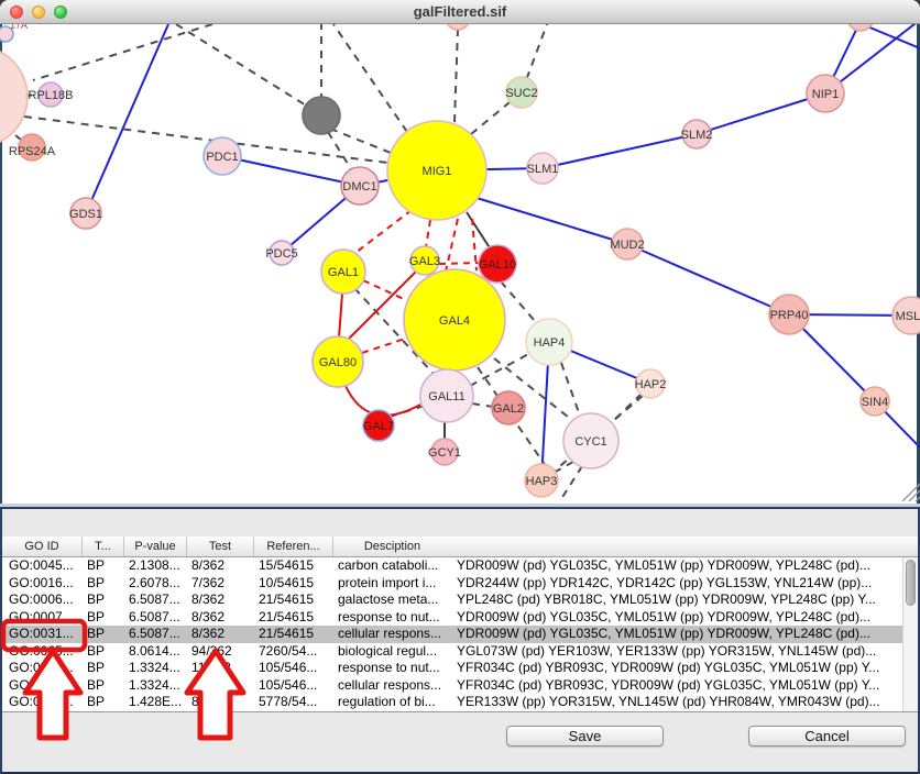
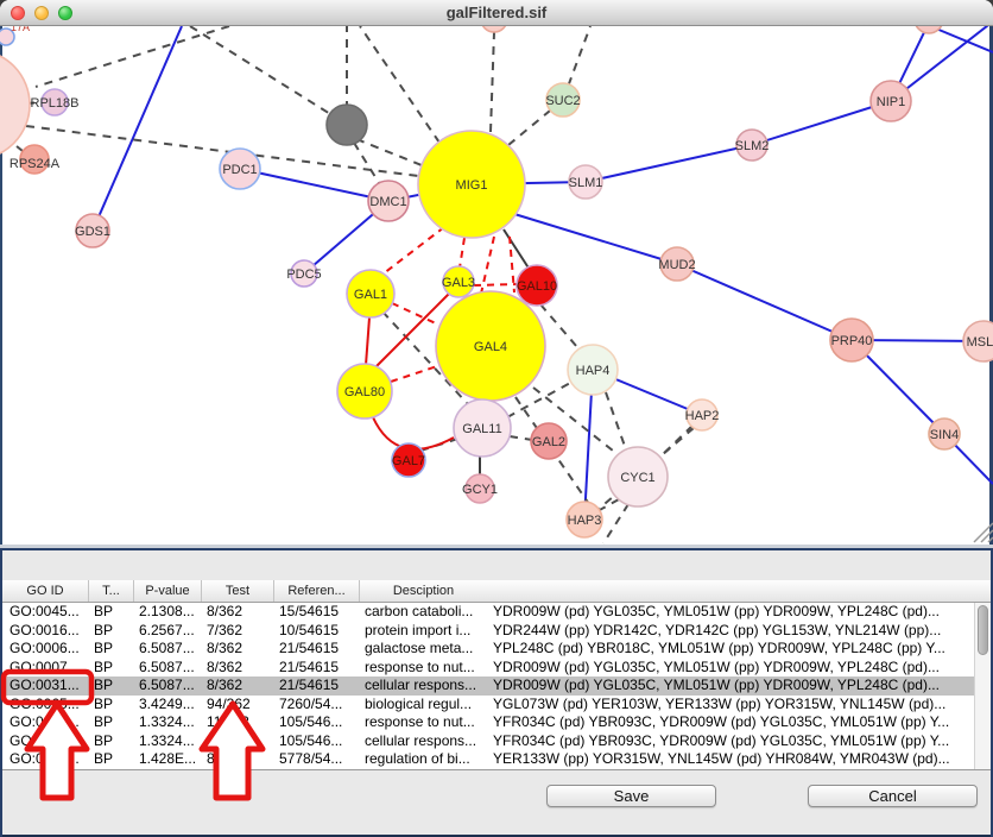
  17A
  RPL18B
  RPS24A
  GDS1
  PDC1
  DMC1
  MIG1
  SUC2
  SLM1
  SLM2
  NIP1
  MUD2
  PRP40
  MSL
  SIN4
  HAP2
  HAP4
  PDC5
  GAL1
  GAL3
  GAL10
  GAL4
  GAL80
  GAL11
  GAL2
  GAL7
  GCY1
  CYC1
  HAP3
  galFiltered.sif
  GO ID
  T...
  P-value
  Test
  Referen...
  Desciption
  GO:0045...
  BP
  2.1308...
  8/362
  15/54615
  carbon cataboli...
  YDR009W (pd) YGL035C, YML051W (pp) YDR009W, YPL248C (pd)...
  GO:0016...
  BP
- 2.6078...
+ 6.2567...
  7/362
  10/54615
  protein import i...
  YDR244W (pp) YDR142C, YDR142C (pp) YGL153W, YNL214W (pp)...
  GO:0006...
  BP
  6.5087...
  8/362
  21/54615
  galactose meta...
  YPL248C (pd) YBR018C, YML051W (pp) YDR009W, YPL248C (pp) Y...
  GO:0007...
  BP
  6.5087...
  8/362
  21/54615
  response to nut...
  YDR009W (pd) YGL035C, YML051W (pp) YDR009W, YPL248C (pd)...
  GO:0031...
  BP
  6.5087...
  8/362
  21/54615
  cellular respons...
  YDR009W (pd) YGL035C, YML051W (pp) YDR009W, YPL248C (pd)...
  BP
- 8.0614...
+ 3.4249...
  94/62
  7260/54...
  biological regul...
  YGL073W (pd) YER103W, YER133W (pp) YOR315W, YNL145W (pd)...
  BP
  1.3324...
  105/546...
  response to nut...
  YFR034C (pd) YBR093C, YDR009W (pd) YGL035C, YML051W (pp) Y...
  BP
  1.3324...
  105/546...
  cellular respons...
  YFR034C (pd) YBR093C, YDR009W (pd) YGL035C, YML051W (pp) Y...
  BP
  1.428E...
  5778/54...
  regulation of bi...
  YER133W (pp) YOR315W, YNL145W (pd) YHR084W, YMR043W (pd)...
  Save
  Cancel
